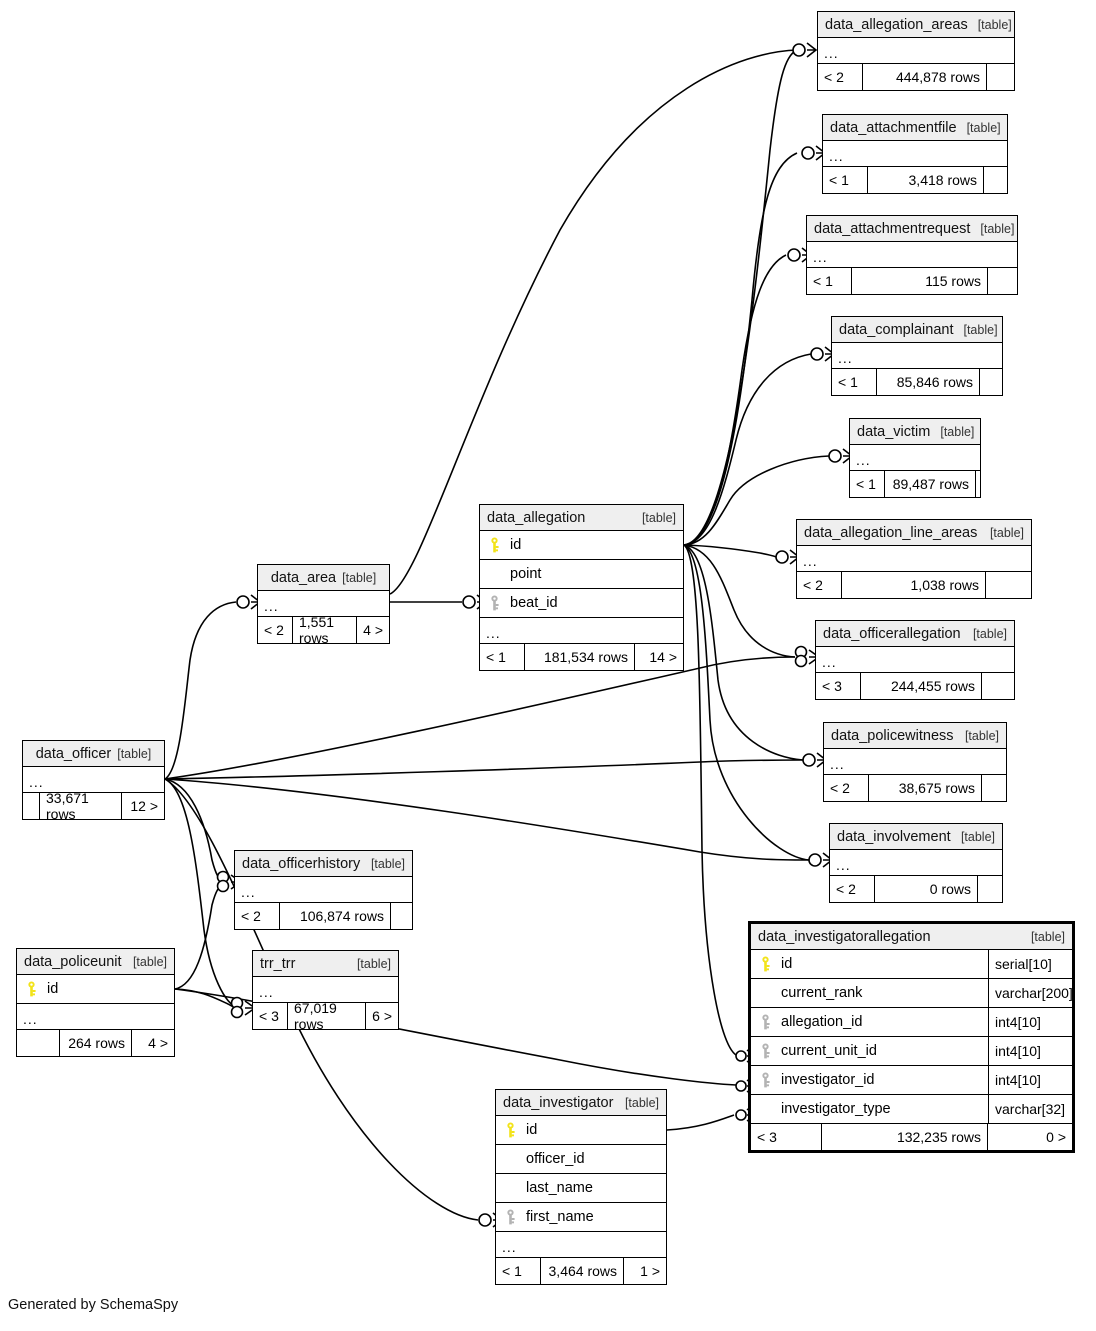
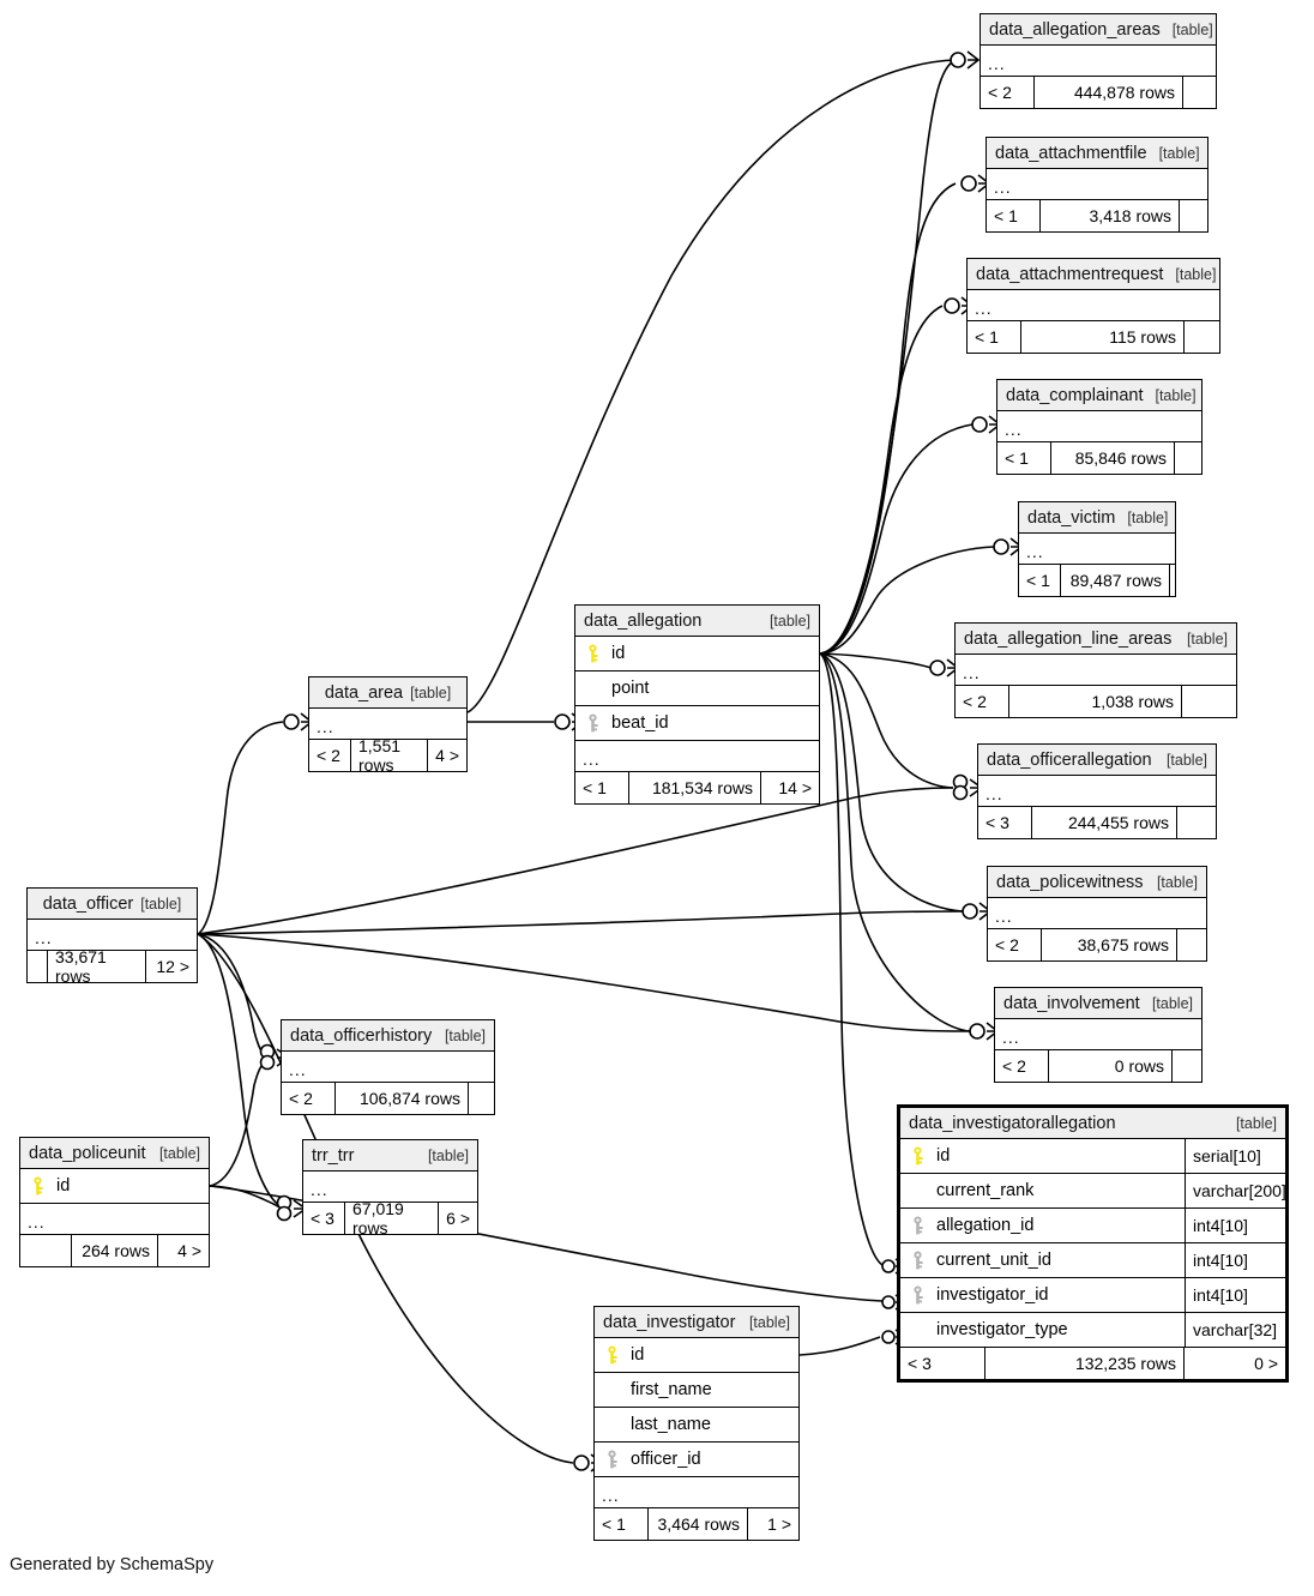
  data_allegation_areas
  [table]
  ...
  < 2
  444,878 rows
  data_attachmentfile
  [table]
  ...
  < 1
  3,418 rows
  data_attachmentrequest
  [table]
  ...
  < 1
  115 rows
  data_complainant
  [table]
  ...
  < 1
  85,846 rows
  data_victim
  [table]
  ...
  < 1
  89,487 rows
  data_allegation_line_areas
  [table]
  ...
  < 2
  1,038 rows
  data_officerallegation
  [table]
  ...
  < 3
  244,455 rows
  data_policewitness
  [table]
  ...
  < 2
  38,675 rows
  data_involvement
  [table]
  ...
  < 2
  0 rows
  data_investigatorallegation
  [table]
  id
  serial[10]
  current_rank
  varchar[200]
  allegation_id
  int4[10]
  current_unit_id
  int4[10]
  investigator_id
  int4[10]
  investigator_type
  varchar[32]
  < 3
  132,235 rows
  0 >
  data_allegation
  [table]
  id
  point
  beat_id
  ...
  < 1
  181,534 rows
  14 >
  data_area
  [table]
  ...
  < 2
  1,551 rows
  4 >
  data_officer
  [table]
  ...
  33,671 rows
  12 >
  data_officerhistory
  [table]
  ...
  < 2
  106,874 rows
  trr_trr
  [table]
  ...
  < 3
  67,019 rows
  6 >
  data_policeunit
  [table]
  id
  ...
  264 rows
  4 >
  data_investigator
  [table]
  id
- officer_id
+ first_name
  last_name
- first_name
+ officer_id
  ...
  < 1
  3,464 rows
  1 >
  Generated by SchemaSpy
